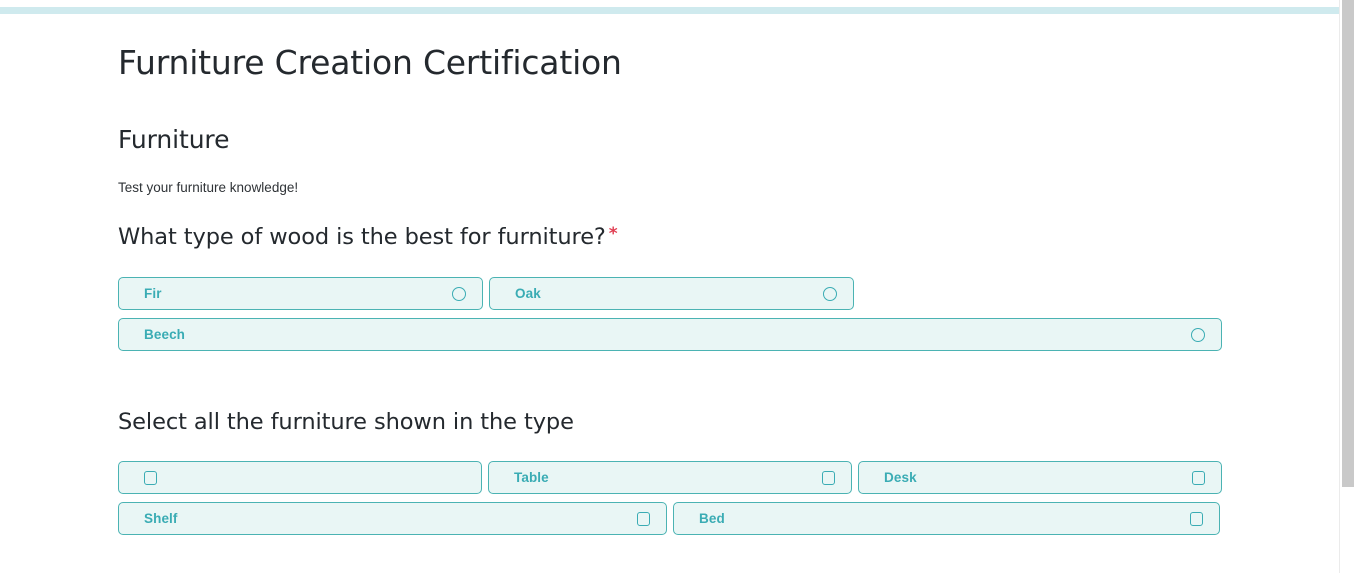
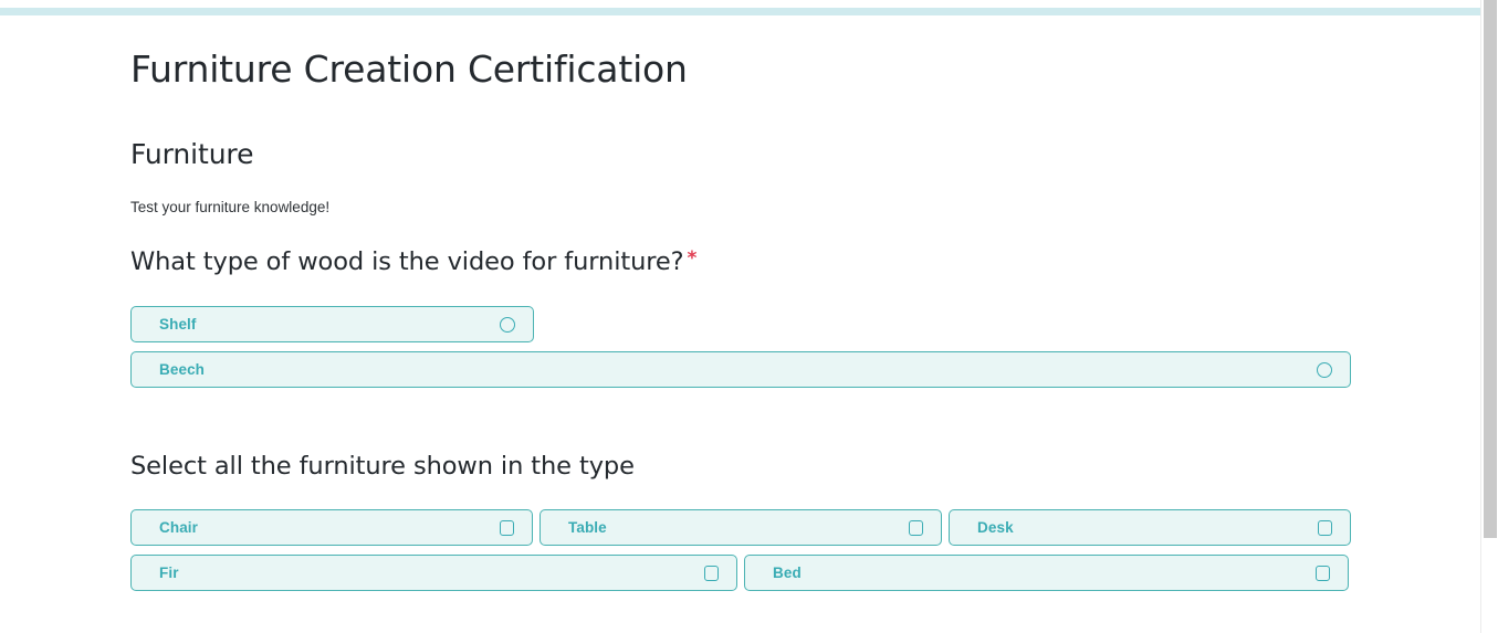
  Furniture Creation Certification
  Furniture
  Test your furniture knowledge!
- What type of wood is the best for furniture? *
+ What type of wood is the video for furniture? *
- Fir
+ Shelf
- Oak
  Beech
  Select all the furniture shown in the type
+ Chair
  Table
  Desk
- Shelf
+ Fir
  Bed
